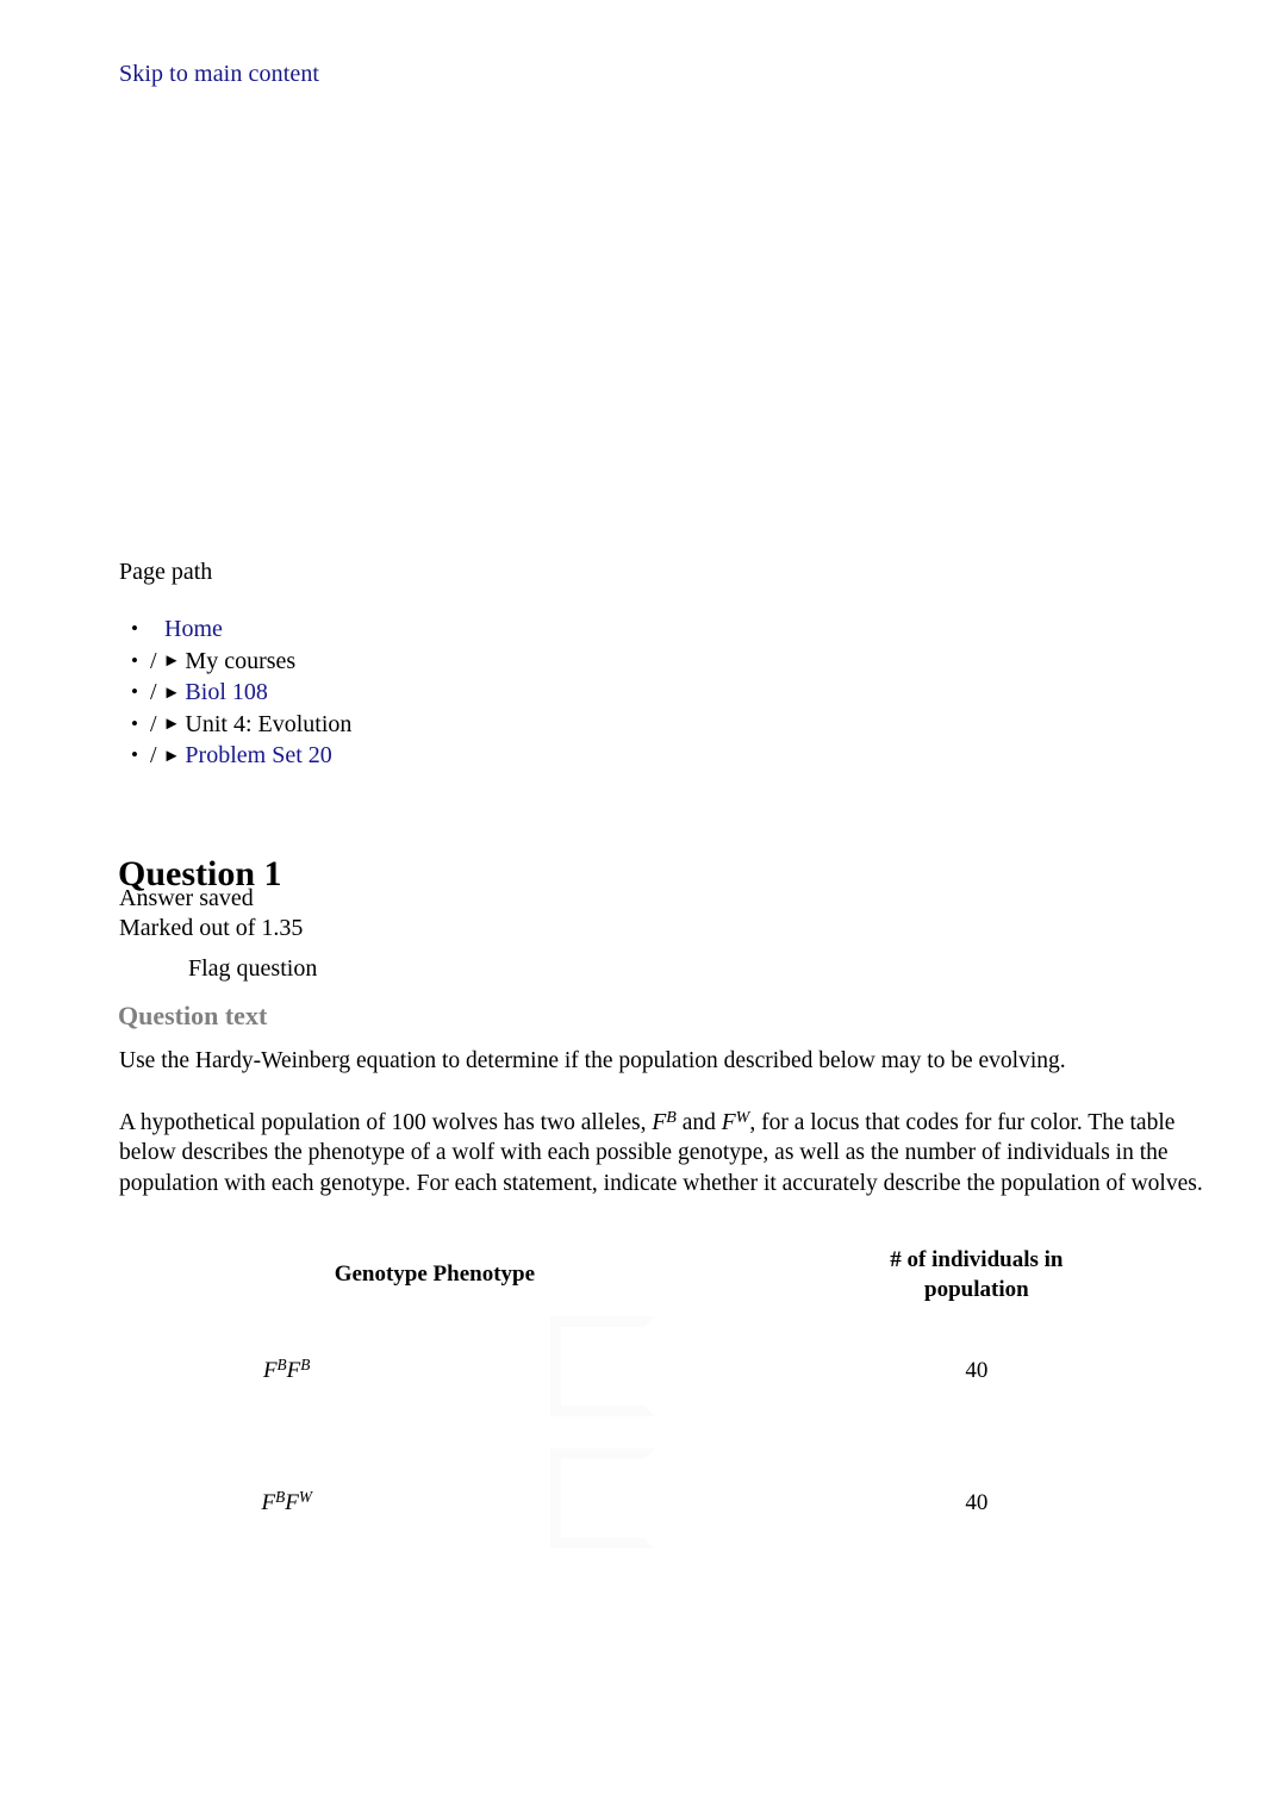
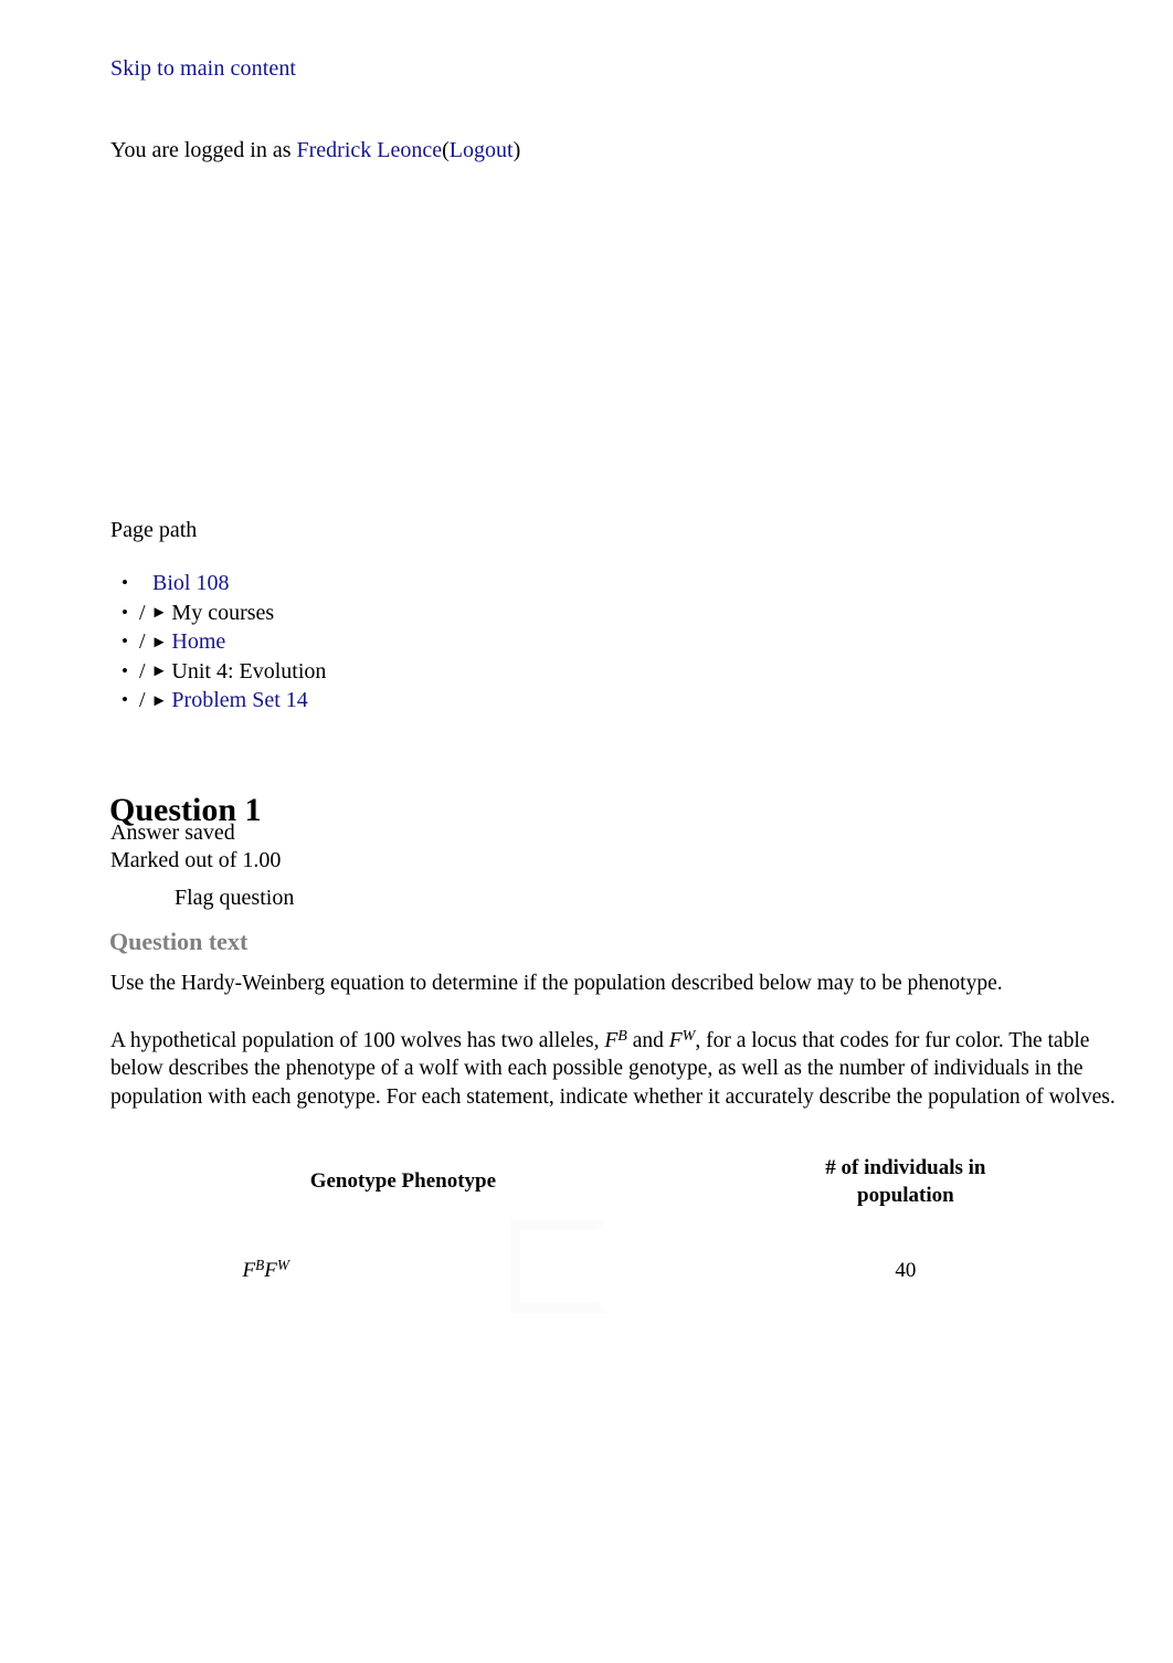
  Skip to main content
+ You are logged in as Fredrick Leonce(Logout)
  Page path
- • Home
+ • Biol 108
  • / ► My courses
- • / ► Biol 108
+ • / ► Home
  • / ► Unit 4: Evolution
- • / ► Problem Set 20
+ • / ► Problem Set 14
  Question 1
  Answer saved
- Marked out of 1.35
+ Marked out of 1.00
  Flag question
  Question text
- Use the Hardy-Weinberg equation to determine if the population described below may to be evolving.
+ Use the Hardy-Weinberg equation to determine if the population described below may to be phenotype.
  A hypothetical population of 100 wolves has two alleles, FB and FW, for a locus that codes for fur color. The table below describes the phenotype of a wolf with each possible genotype, as well as the number of individuals in the population with each genotype. For each statement, indicate whether it accurately describe the population of wolves.
  Genotype Phenotype	# of individuals in population
- FBFB		40
  FBFW		40
